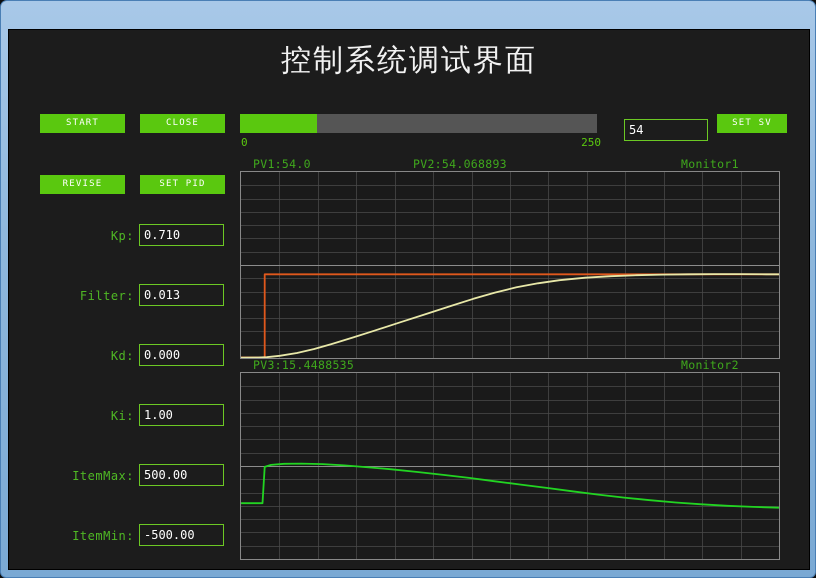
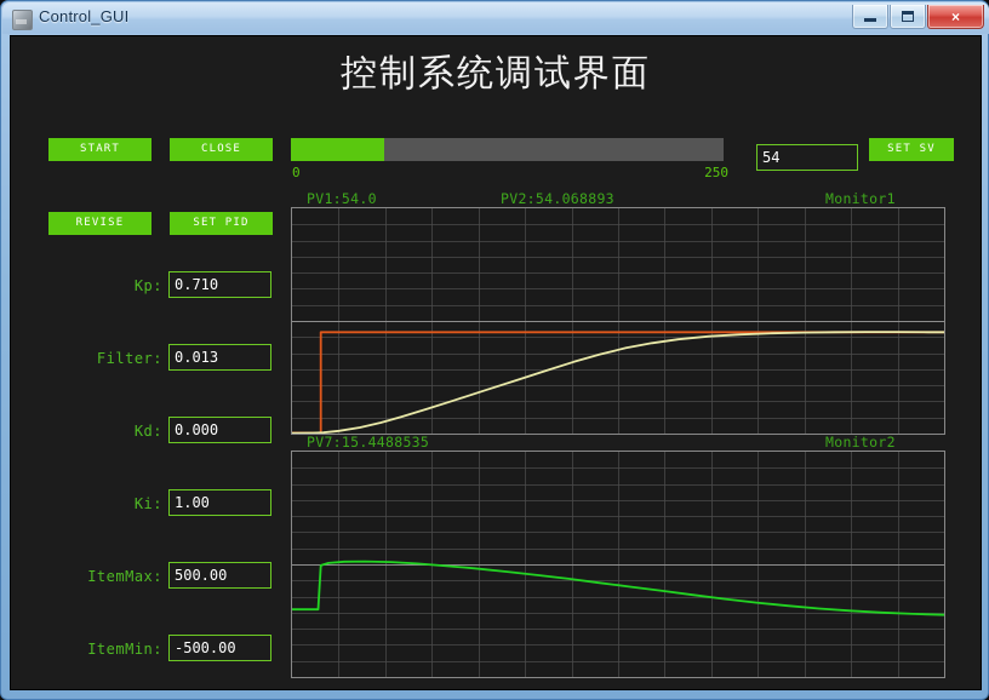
+ Control_GUI
+ ×
  控制系统调试界面
  START
  CLOSE
  REVISE
  SET PID
  SET SV
  0
  250
  54
  Kp:
  Filter:
  Kd:
  Ki:
  ItemMax:
  ItemMin:
  0.710
  0.013
  0.000
  1.00
  500.00
  -500.00
  PV1:54.0
  PV2:54.068893
  Monitor1
- PV3:15.4488535
+ PV7:15.4488535
  Monitor2
